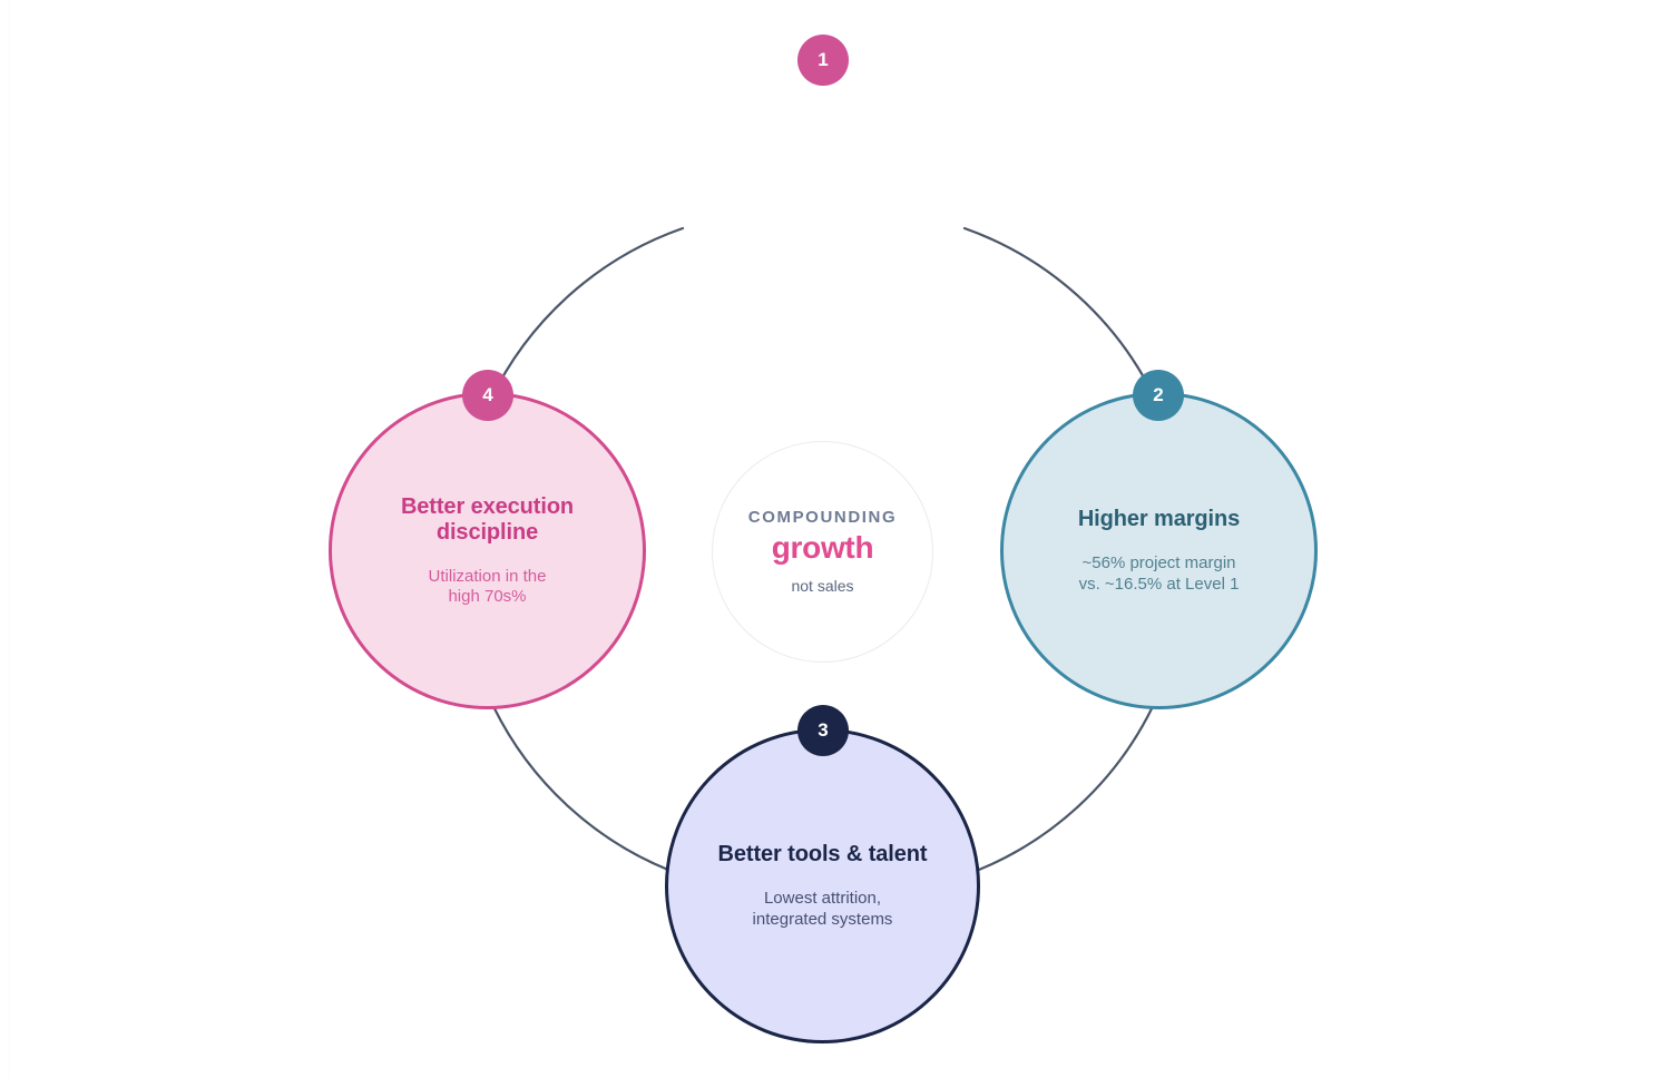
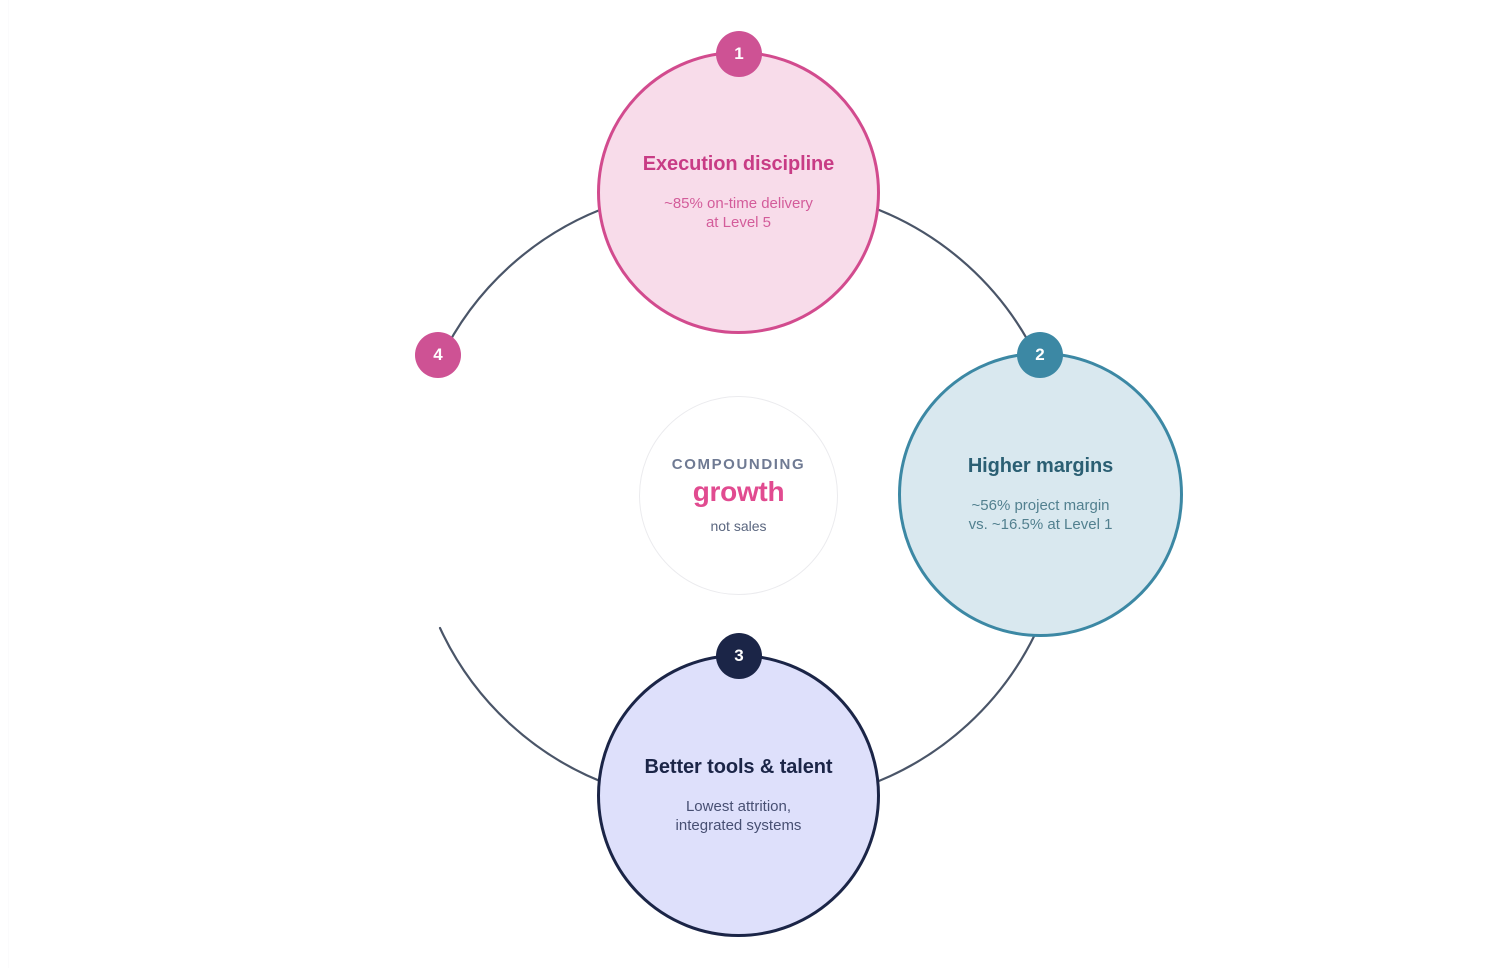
+ Execution discipline
+ ~85% on-time delivery
+ at Level 5
  Higher margins
  ~56% project margin
  vs. ~16.5% at Level 1
  Better tools & talent
  Lowest attrition,
  integrated systems
- Better execution discipline
- Utilization in the
- high 70s%
  COMPOUNDING
  growth
  not sales
  1
  2
  3
  4
